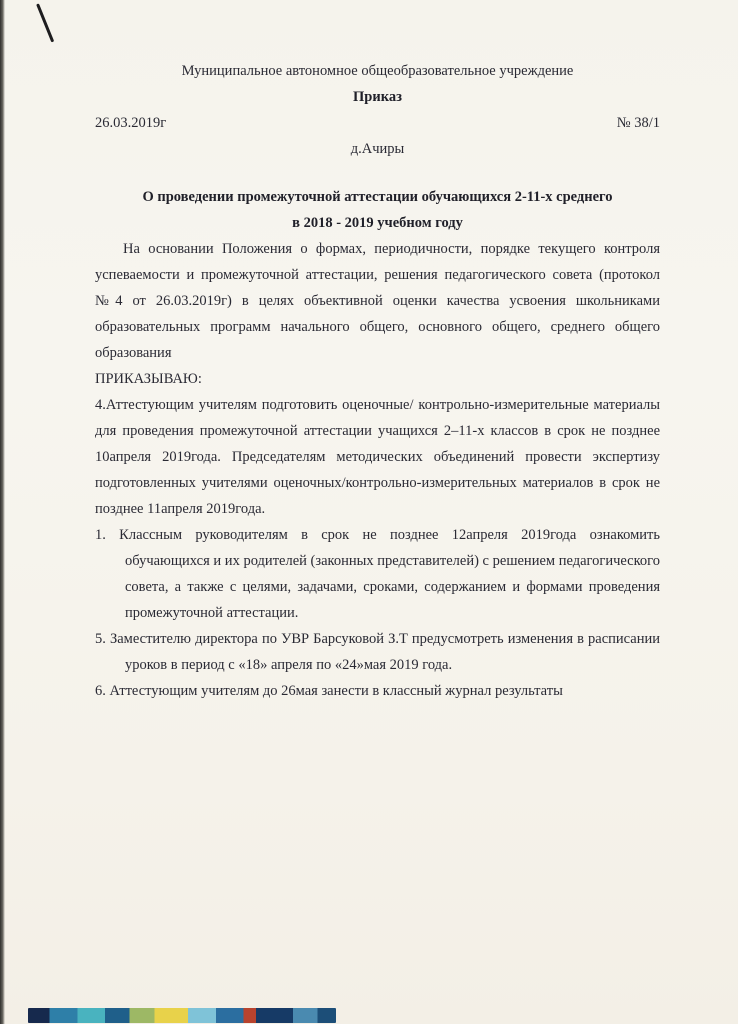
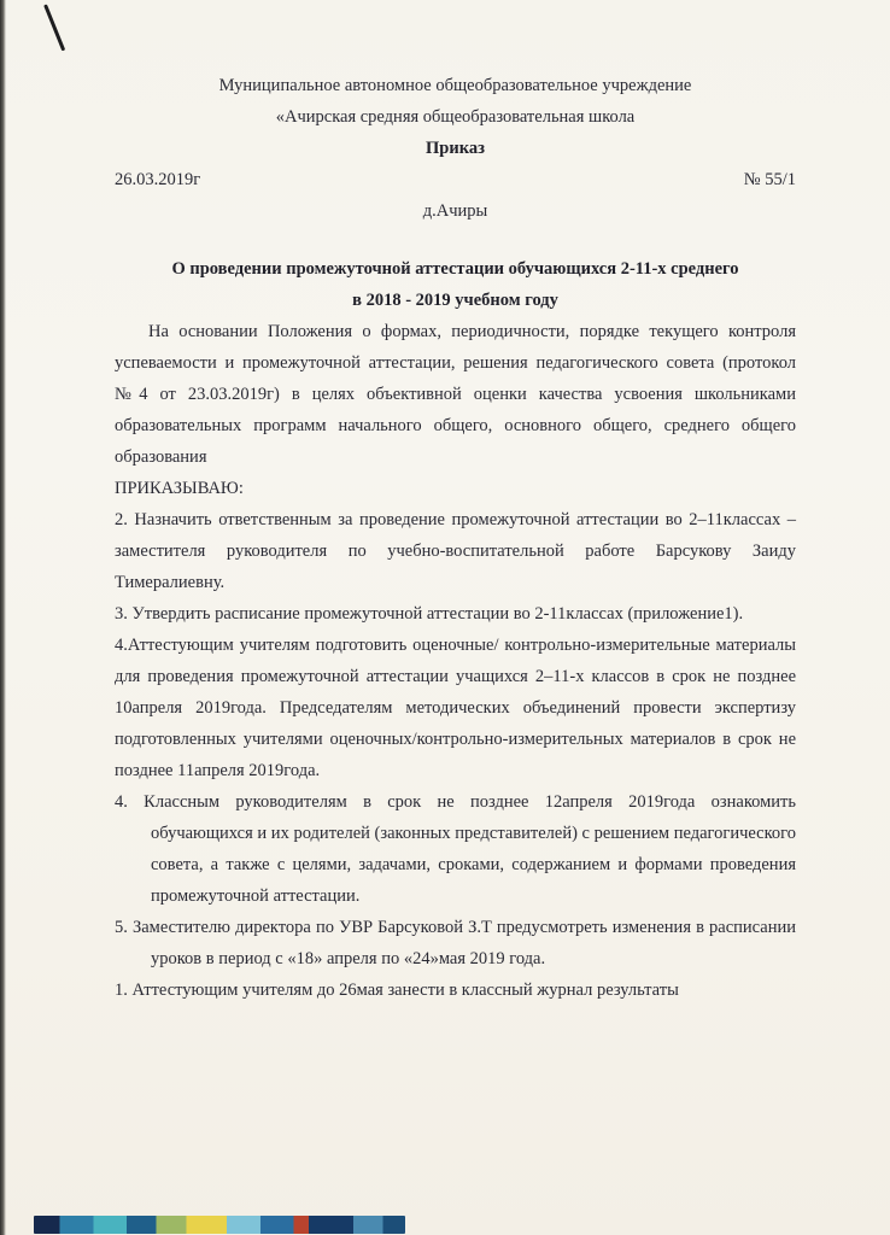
  Муниципальное автономное общеобразовательное учреждение
+ «Ачирская средняя общеобразовательная школа
  Приказ
  26.03.2019г
- № 38/1
+ № 55/1
  д.Ачиры
  О проведении промежуточной аттестации обучающихся 2-11-х среднего
  в 2018 - 2019 учебном году
- На основании Положения о формах, периодичности, порядке текущего контроля успеваемости и промежуточной аттестации, решения педагогического совета (протокол №4 от 26.03.2019г) в целях объективной оценки качества усвоения школьниками образовательных программ начального общего, основного общего, среднего общего образования
+ На основании Положения о формах, периодичности, порядке текущего контроля успеваемости и промежуточной аттестации, решения педагогического совета (протокол №4 от 23.03.2019г) в целях объективной оценки качества усвоения школьниками образовательных программ начального общего, основного общего, среднего общего образования
  ПРИКАЗЫВАЮ:
+ 2. Назначить ответственным за проведение промежуточной аттестации во 2–11классах – заместителя руководителя по учебно-воспитательной работе Барсукову Заиду Тимералиевну.
+ 3. Утвердить расписание промежуточной аттестации во 2-11классах (приложение1).
  4.Аттестующим учителям подготовить оценочные/ контрольно-измерительные материалы для проведения промежуточной аттестации учащихся 2–11-х классов в срок не позднее 10апреля 2019года. Председателям методических объединений провести экспертизу подготовленных учителями оценочных/контрольно-измерительных материалов в срок не позднее 11апреля 2019года.
- 1. Классным руководителям в срок не позднее 12апреля 2019года ознакомить обучающихся и их родителей (законных представителей) с решением педагогического совета, а также с целями, задачами, сроками, содержанием и формами проведения промежуточной аттестации.
+ 4. Классным руководителям в срок не позднее 12апреля 2019года ознакомить обучающихся и их родителей (законных представителей) с решением педагогического совета, а также с целями, задачами, сроками, содержанием и формами проведения промежуточной аттестации.
  5. Заместителю директора по УВР Барсуковой З.Т предусмотреть изменения в расписании уроков в период с «18» апреля по «24»мая 2019 года.
- 6. Аттестующим учителям до 26мая занести в классный журнал результаты
+ 1. Аттестующим учителям до 26мая занести в классный журнал результаты
